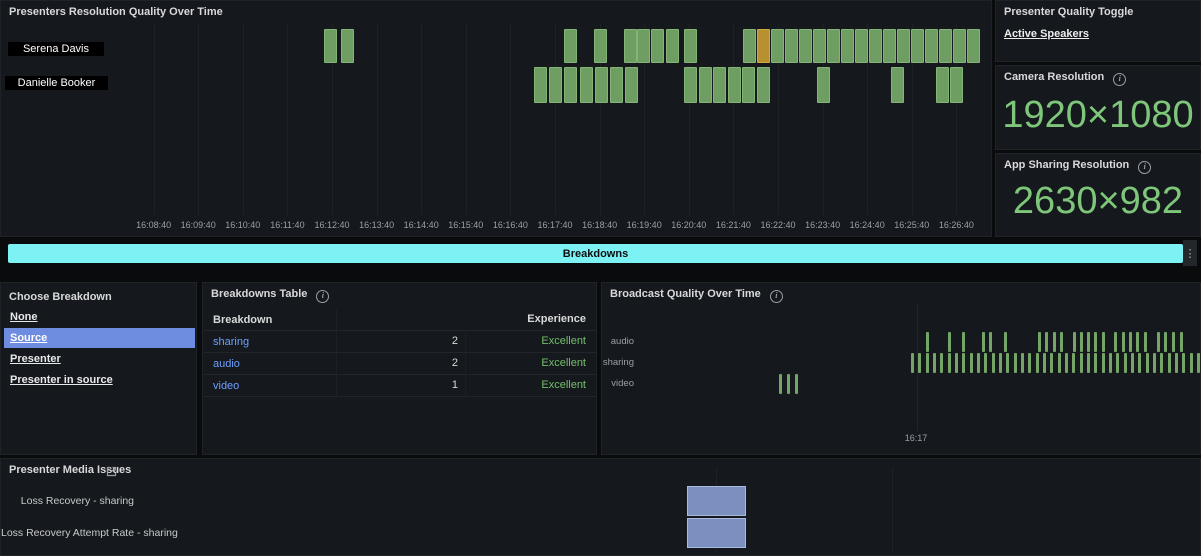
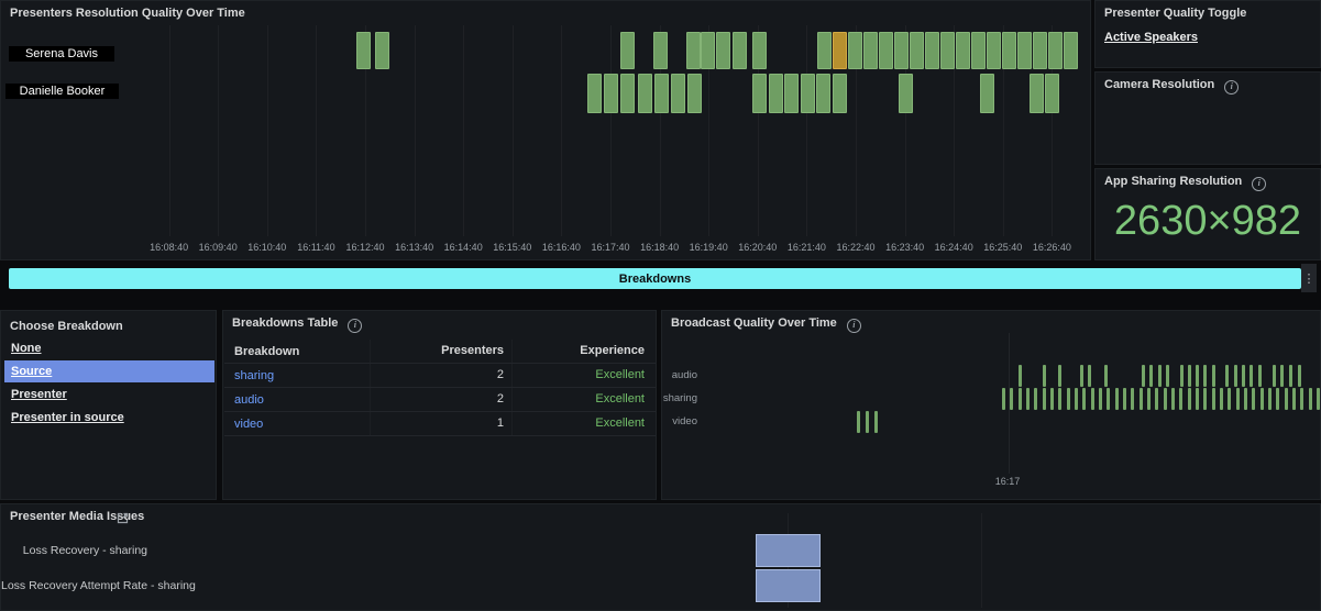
  Presenters Resolution Quality Over Time
  Serena Davis
  Danielle Booker
  16:08:40
  16:09:40
  16:10:40
  16:11:40
  16:12:40
  16:13:40
  16:14:40
  16:15:40
  16:16:40
  16:17:40
  16:18:40
  16:19:40
  16:20:40
  16:21:40
  16:22:40
  16:23:40
  16:24:40
  16:25:40
  16:26:40
  Presenter Quality Toggle
  Active Speakers
  Camera Resolution i
- 1920×1080
  App Sharing Resolution i
  2630×982
  Breakdowns
  ⋮
  Choose Breakdown
  None
  Source
  Presenter
  Presenter in source
  Breakdowns Table i
  Breakdown
+ Presenters
  Experience
  sharing
  2
  Excellent
  audio
  2
  Excellent
  video
  1
  Excellent
  Broadcast Quality Over Time i
  16:17
  audio
  sharing
  video
  Presenter Media Isses
  Loss Recovery - sharing
  Loss Recovery Attempt Rate - sharing
